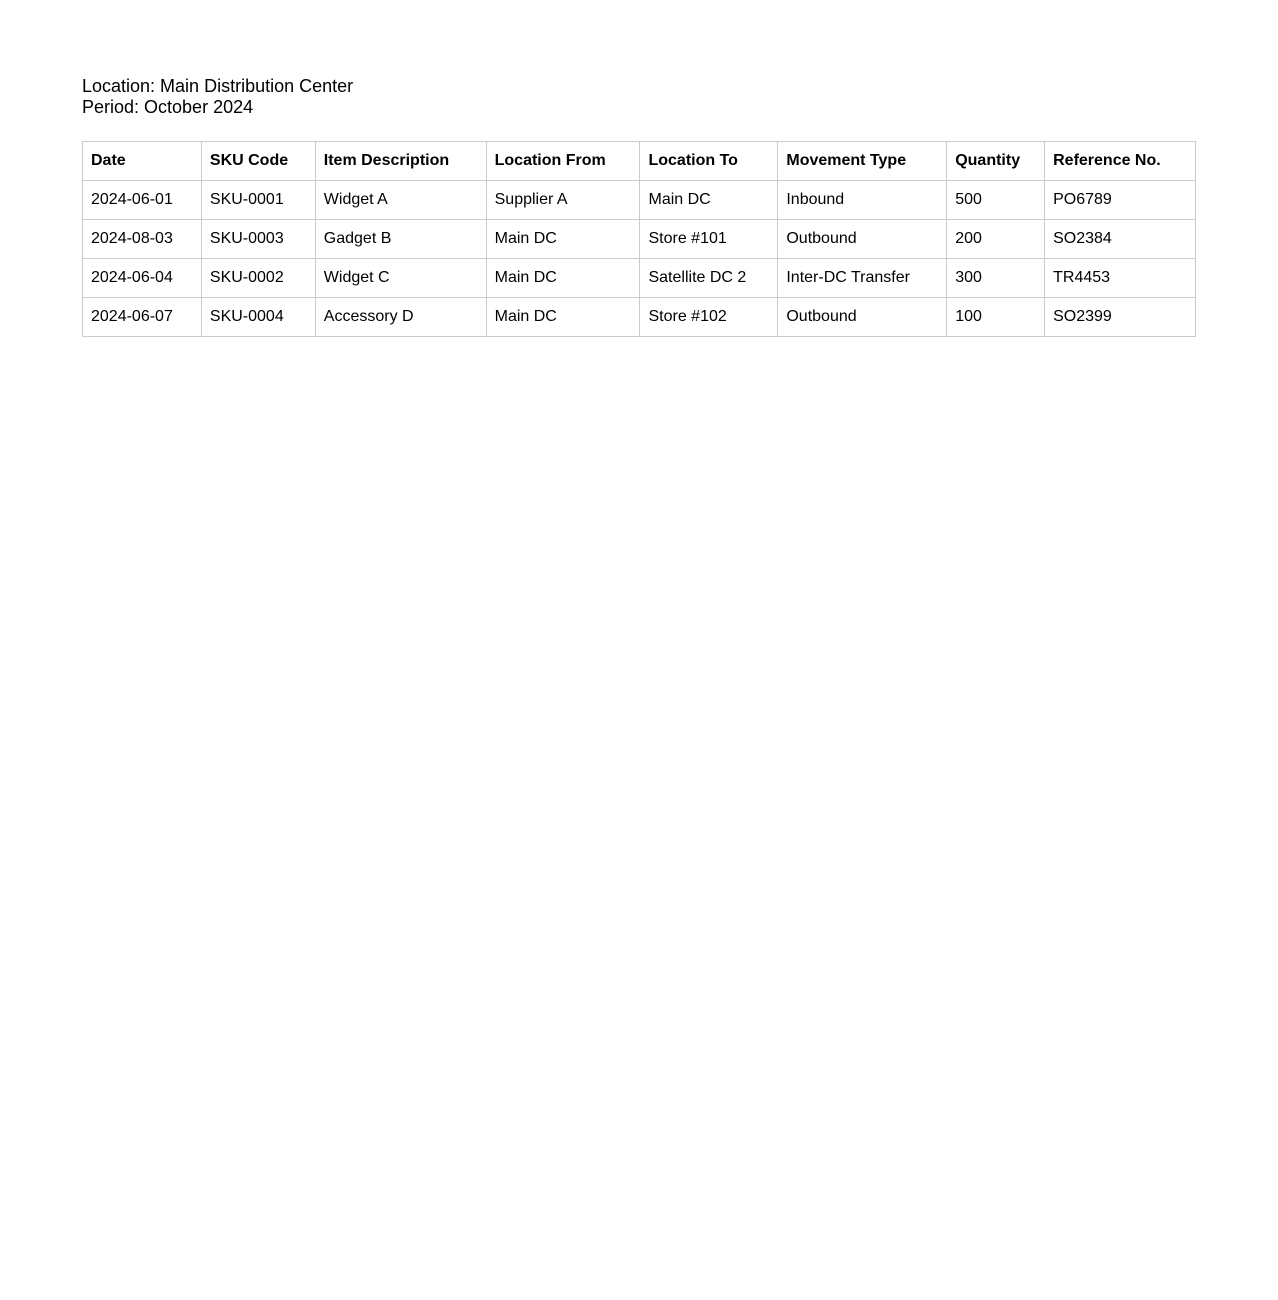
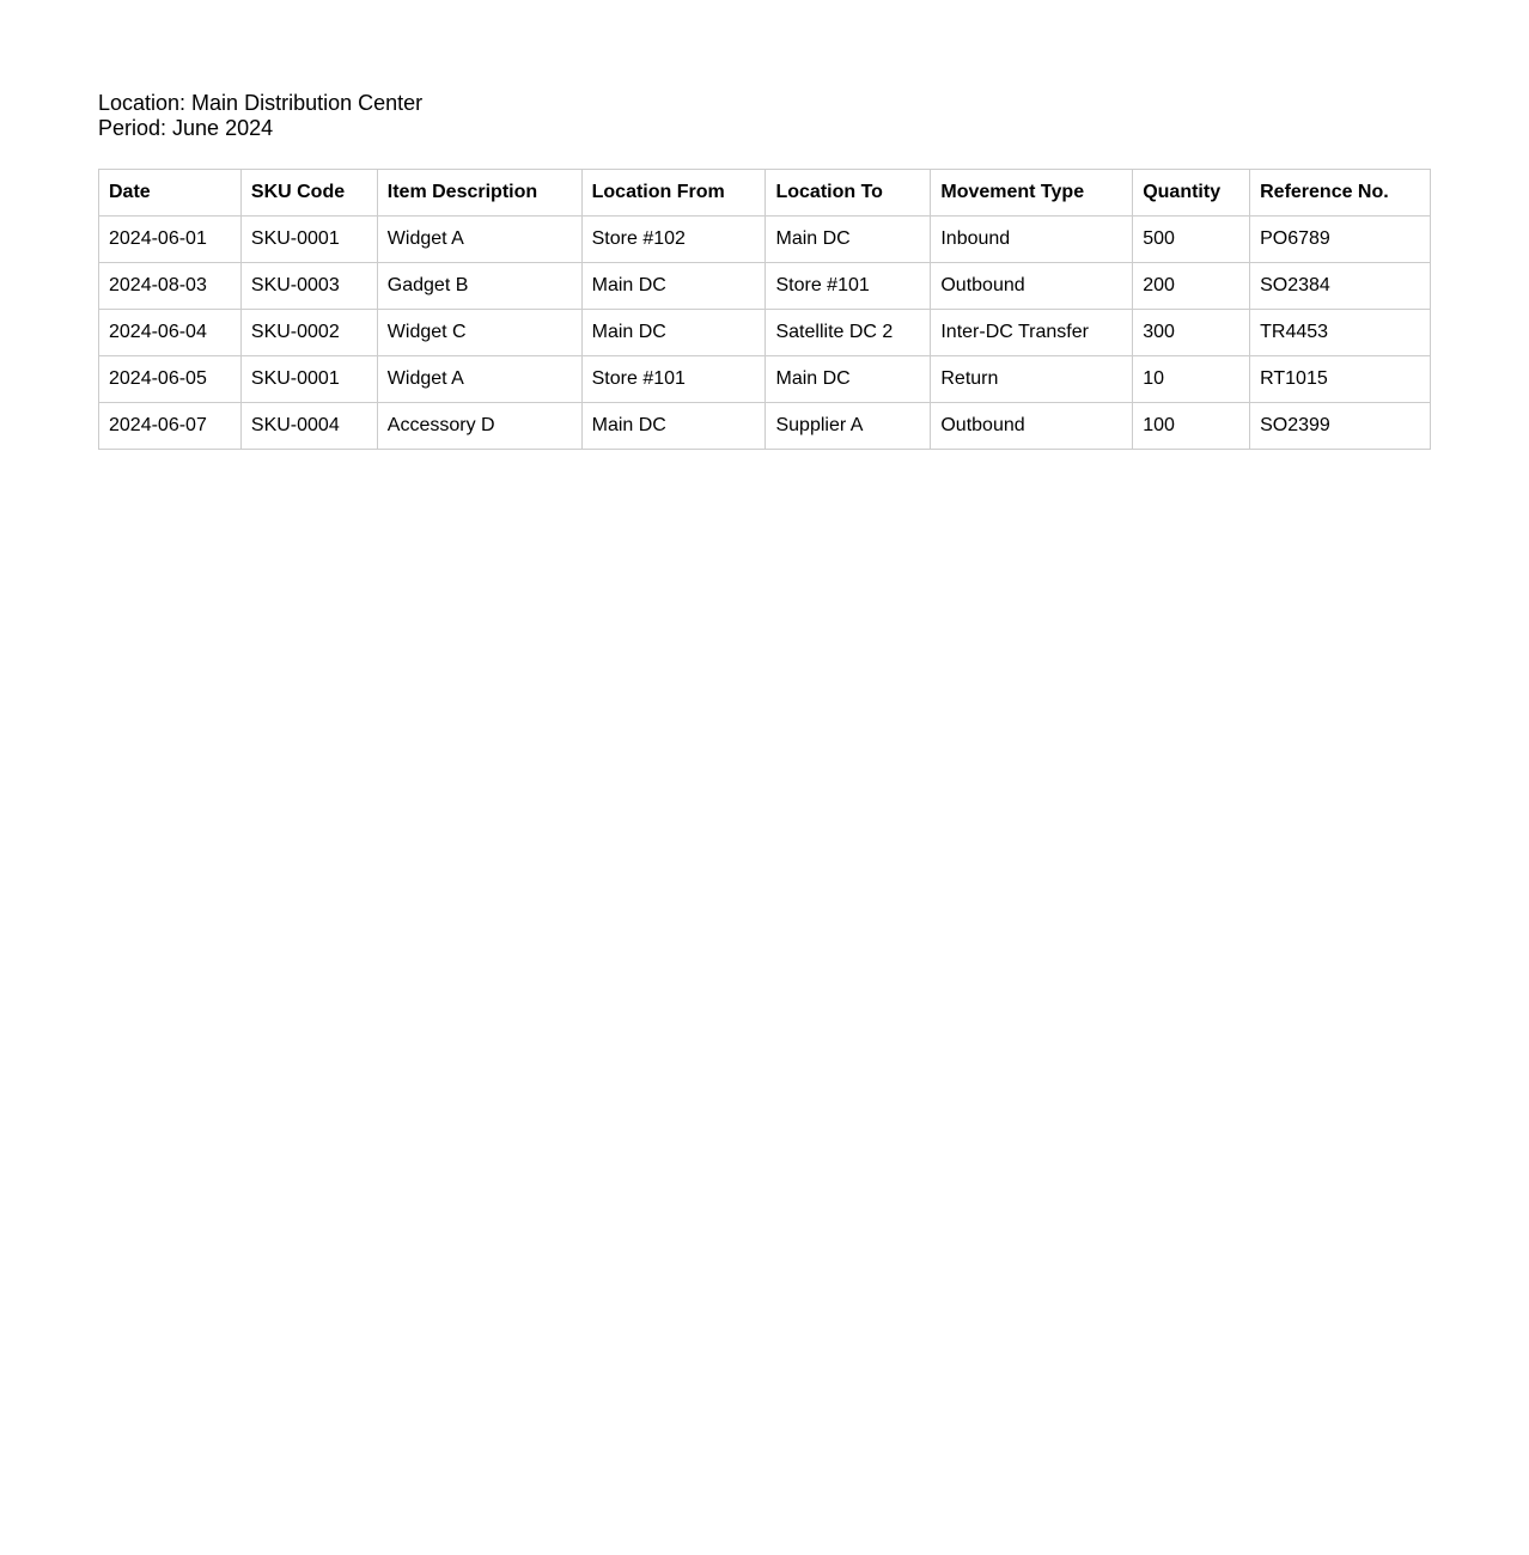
  Location: Main Distribution Center
- Period: October 2024
+ Period: June 2024
  Date	SKU Code	Item Description	Location From	Location To	Movement Type	Quantity	Reference No.
- 2024-06-01	SKU-0001	Widget A	Supplier A	Main DC	Inbound	500	PO6789
+ 2024-06-01	SKU-0001	Widget A	Store #102	Main DC	Inbound	500	PO6789
  2024-08-03	SKU-0003	Gadget B	Main DC	Store #101	Outbound	200	SO2384
  2024-06-04	SKU-0002	Widget C	Main DC	Satellite DC 2	Inter-DC Transfer	300	TR4453
+ 2024-06-05	SKU-0001	Widget A	Store #101	Main DC	Return	10	RT1015
- 2024-06-07	SKU-0004	Accessory D	Main DC	Store #102	Outbound	100	SO2399
+ 2024-06-07	SKU-0004	Accessory D	Main DC	Supplier A	Outbound	100	SO2399
